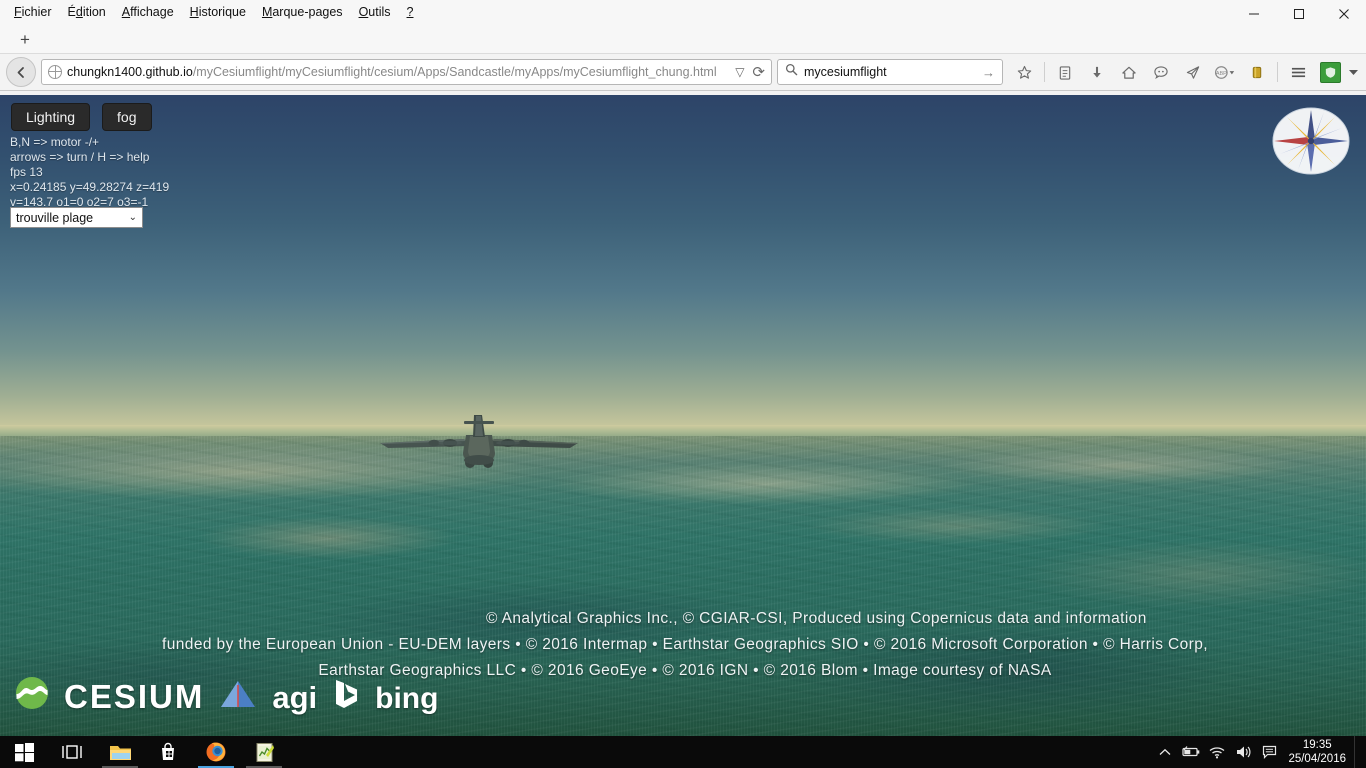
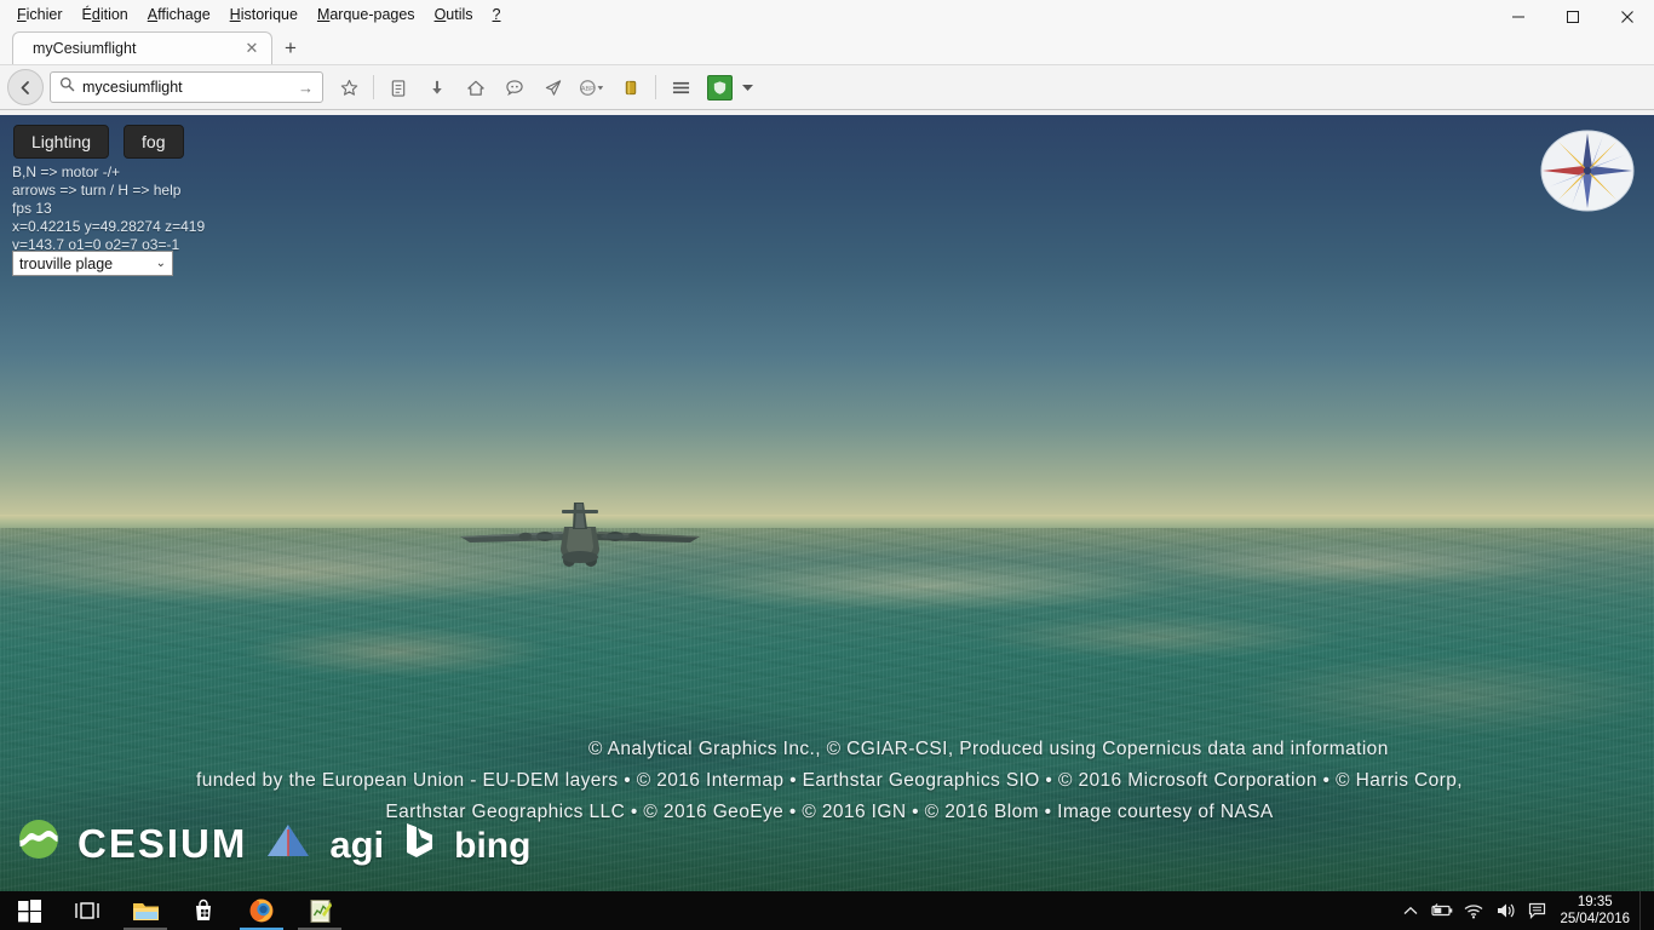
  Fichier
  Édition
  Affichage
  Historique
  Marque-pages
  Outils
  ?
+ myCesiumflight
+ ✕
  +
- chungkn1400.github.io/myCesiumflight/myCesiumflight/cesium/Apps/Sandcastle/myApps/myCesiumflight_chung.html
- ▽
- ⟳
  mycesiumflight
  →
  Lighting
  fog
  B,N => motor -/+
  arrows => turn / H => help
  fps 13
- x=0.24185 y=49.28274 z=419
+ x=0.42215 y=49.28274 z=419
  v=143.7 o1=0 o2=7 o3=-1
  trouville plage
  ⌄
  CESIUM
  agi
  bing
  © Analytical Graphics Inc., © CGIAR-CSI, Produced using Copernicus data and information
  funded by the European Union - EU-DEM layers • © 2016 Intermap • Earthstar Geographics SIO • © 2016 Microsoft Corporation • © Harris Corp,
  Earthstar Geographics LLC • © 2016 GeoEye • © 2016 IGN • © 2016 Blom • Image courtesy of NASA
  19:35
  25/04/2016
